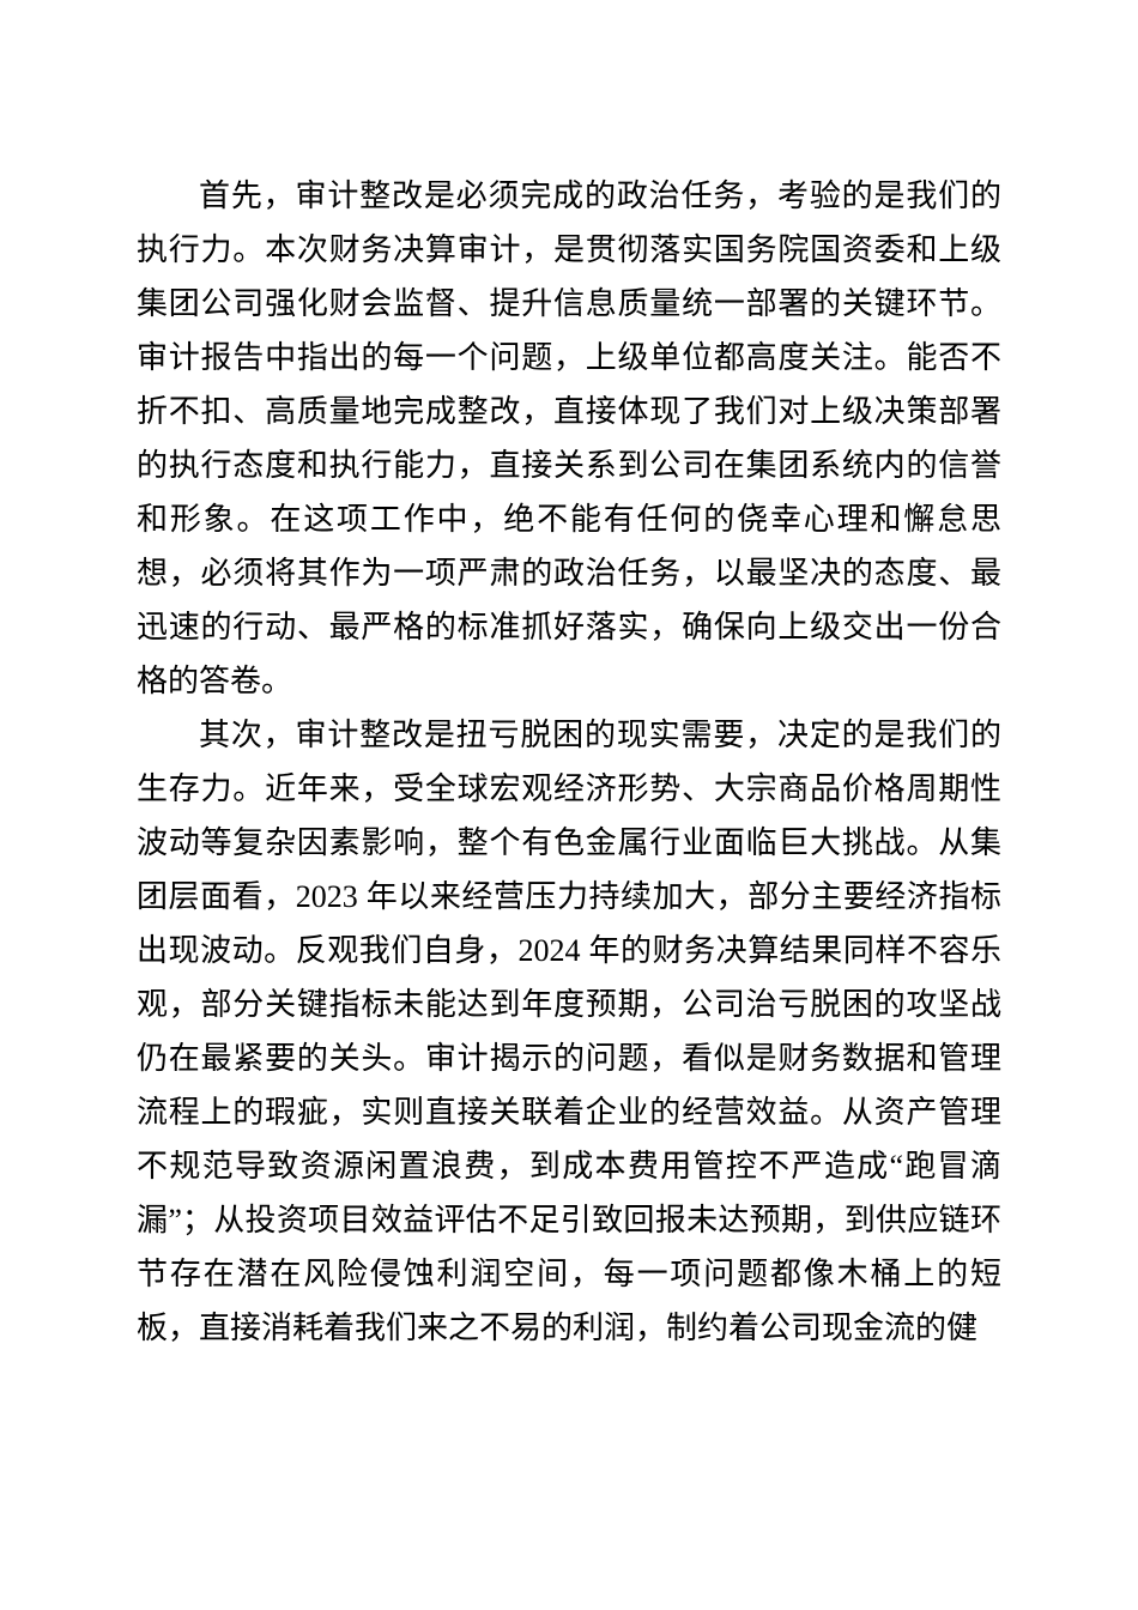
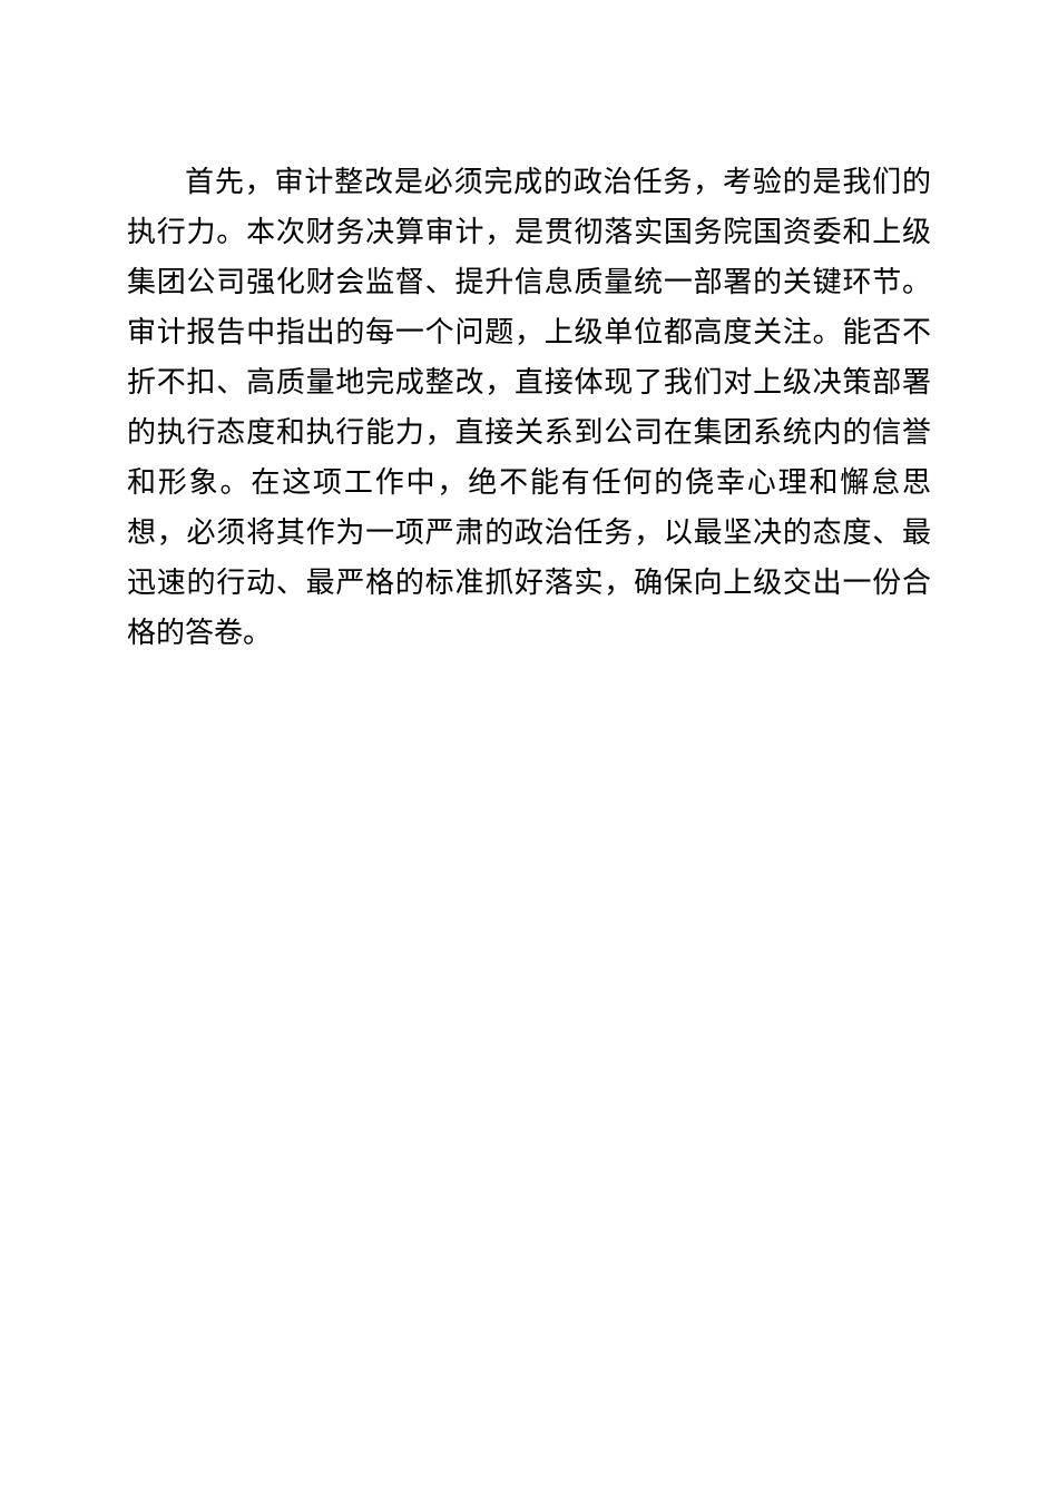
  首先，审计整改是必须完成的政治任务，考验的是我们的执行力。本次财务决算审计，是贯彻落实国务院国资委和上级集团公司强化财会监督、提升信息质量统一部署的关键环节。审计报告中指出的每一个问题，上级单位都高度关注。能否不折不扣、高质量地完成整改，直接体现了我们对上级决策部署的执行态度和执行能力，直接关系到公司在集团系统内的信誉和形象。在这项工作中，绝不能有任何的侥幸心理和懈怠思想，必须将其作为一项严肃的政治任务，以最坚决的态度、最迅速的行动、最严格的标准抓好落实，确保向上级交出一份合格的答卷。
- 其次，审计整改是扭亏脱困的现实需要，决定的是我们的生存力。近年来，受全球宏观经济形势、大宗商品价格周期性波动等复杂因素影响，整个有色金属行业面临巨大挑战。从集团层面看，2023 年以来经营压力持续加大，部分主要经济指标出现波动。反观我们自身，2024 年的财务决算结果同样不容乐观，部分关键指标未能达到年度预期，公司治亏脱困的攻坚战仍在最紧要的关头。审计揭示的问题，看似是财务数据和管理流程上的瑕疵，实则直接关联着企业的经营效益。从资产管理不规范导致资源闲置浪费，到成本费用管控不严造成“跑冒滴漏”；从投资项目效益评估不足引致回报未达预期，到供应链环节存在潜在风险侵蚀利润空间，每一项问题都像木桶上的短板，直接消耗着我们来之不易的利润，制约着公司现金流的健
